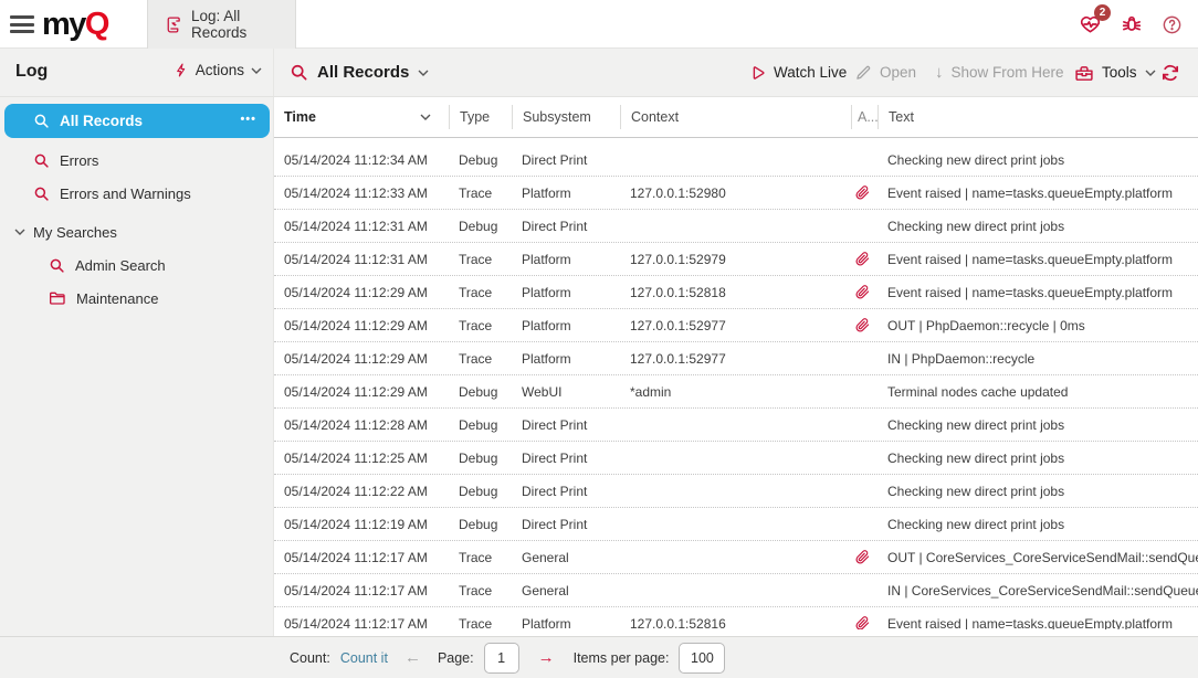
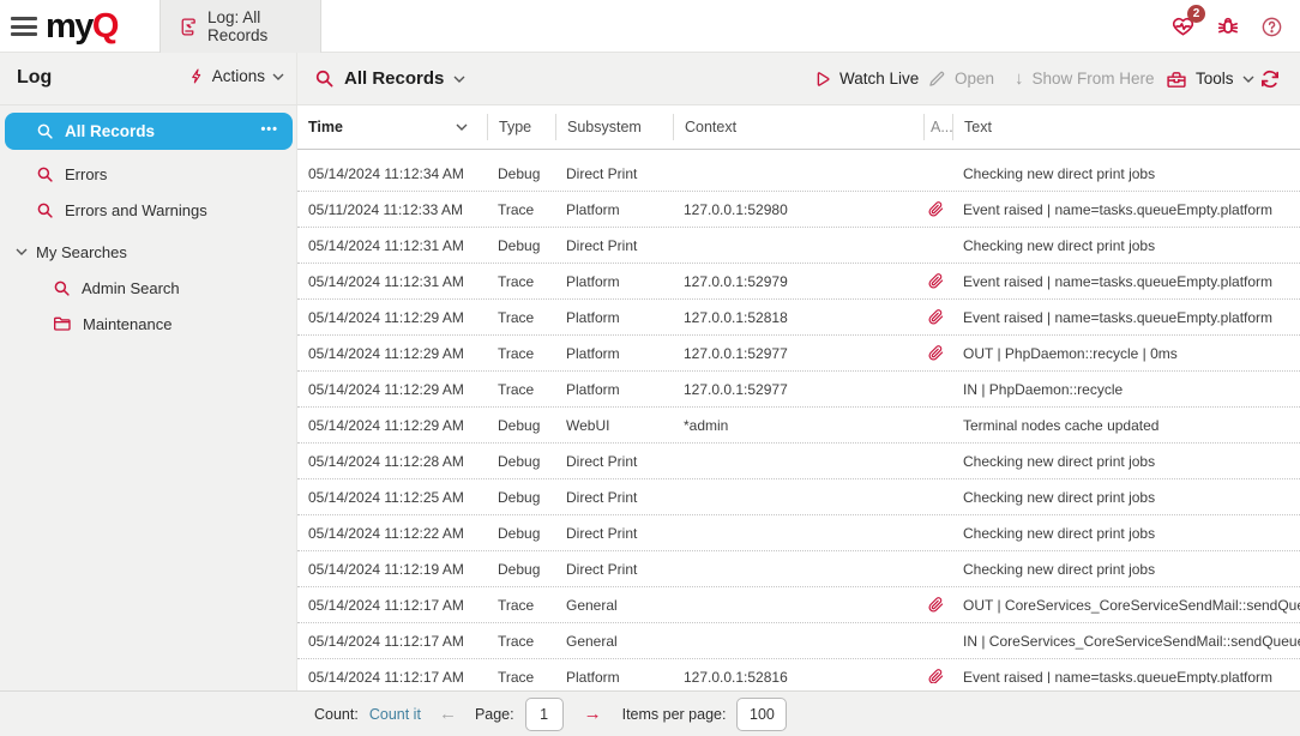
  myQ
  Log: All Records
  2
  Log
  Actions
  All Records
  Watch Live
  Open
  ↓
  Show From Here
  Tools
  All Records
  •••
  Errors
  Errors and Warnings
  My Searches
  Admin Search
  Maintenance
  Time
  Type
  Subsystem
  Context
  A...
  Text
  05/14/2024 11:12:34 AM
  Debug
  Direct Print
  Checking new direct print jobs
- 05/14/2024 11:12:33 AM
+ 05/11/2024 11:12:33 AM
  Trace
  Platform
  127.0.0.1:52980
  Event raised | name=tasks.queueEmpty.platform
  05/14/2024 11:12:31 AM
  Debug
  Direct Print
  Checking new direct print jobs
  05/14/2024 11:12:31 AM
  Trace
  Platform
  127.0.0.1:52979
  Event raised | name=tasks.queueEmpty.platform
  05/14/2024 11:12:29 AM
  Trace
  Platform
  127.0.0.1:52818
  Event raised | name=tasks.queueEmpty.platform
  05/14/2024 11:12:29 AM
  Trace
  Platform
  127.0.0.1:52977
  OUT | PhpDaemon::recycle | 0ms
  05/14/2024 11:12:29 AM
  Trace
  Platform
  127.0.0.1:52977
  IN | PhpDaemon::recycle
  05/14/2024 11:12:29 AM
  Debug
  WebUI
  *admin
  Terminal nodes cache updated
  05/14/2024 11:12:28 AM
  Debug
  Direct Print
  Checking new direct print jobs
  05/14/2024 11:12:25 AM
  Debug
  Direct Print
  Checking new direct print jobs
  05/14/2024 11:12:22 AM
  Debug
  Direct Print
  Checking new direct print jobs
  05/14/2024 11:12:19 AM
  Debug
  Direct Print
  Checking new direct print jobs
  05/14/2024 11:12:17 AM
  Trace
  General
  OUT | CoreServices_CoreServiceSendMail::sendQu
  05/14/2024 11:12:17 AM
  Trace
  General
  IN | CoreServices_CoreServiceSendMail::sendQueu
  05/14/2024 11:12:17 AM
  Trace
  Platform
  127.0.0.1:52816
  Event raised | name=tasks.queueEmpty.platform
  Count:
  Count it
  ←
  Page:
  1
  →
  Items per page:
  100
